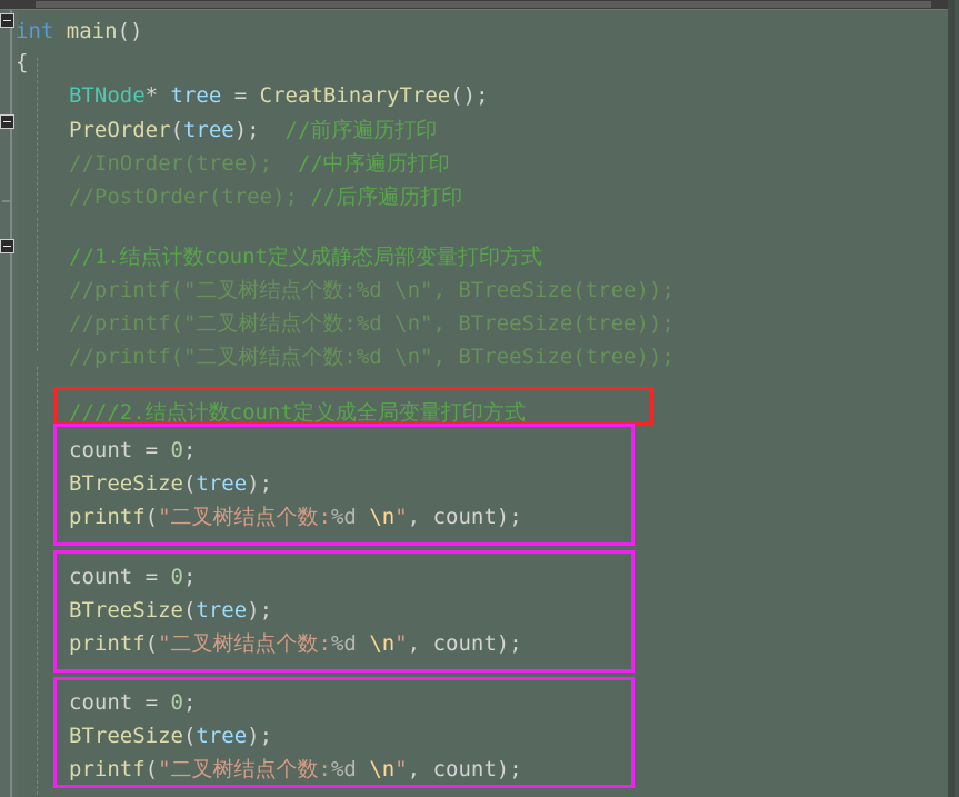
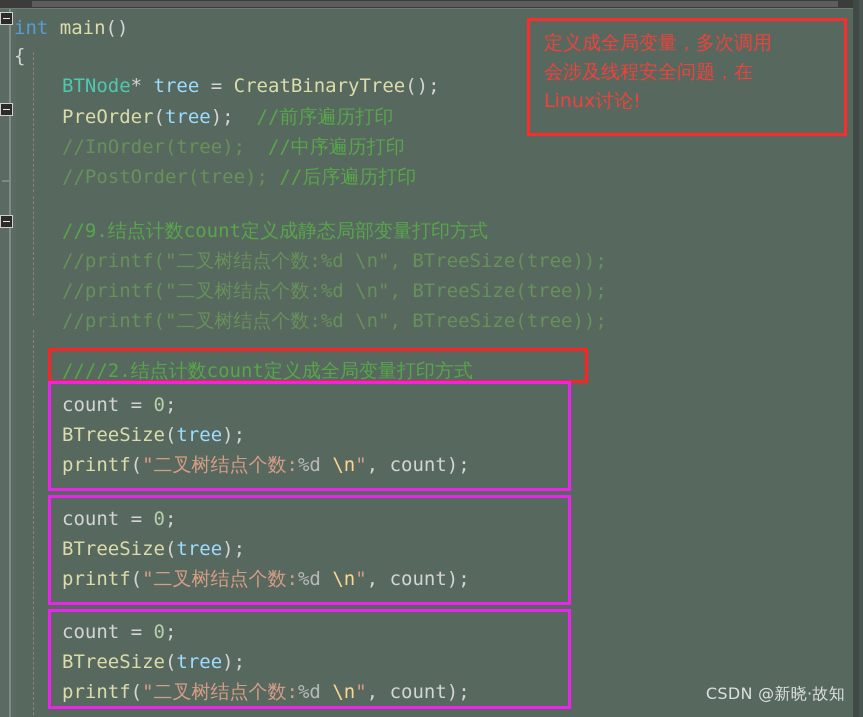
  int main()
  {
  BTNode* tree = CreatBinaryTree();
  PreOrder(tree); //前序遍历打印
  //InOrder(tree); //中序遍历打印
  //PostOrder(tree); //后序遍历打印
- //1.结点计数count定义成静态局部变量打印方式
+ //9.结点计数count定义成静态局部变量打印方式
  //printf("二叉树结点个数:%d \n", BTreeSize(tree));
  //printf("二叉树结点个数:%d \n", BTreeSize(tree));
  //printf("二叉树结点个数:%d \n", BTreeSize(tree));
  ////2.结点计数count定义成全局变量打印方式
  count = 0;
  BTreeSize(tree);
  printf("二叉树结点个数:%d \n", count);
  count = 0;
  BTreeSize(tree);
  printf("二叉树结点个数:%d \n", count);
  count = 0;
  BTreeSize(tree);
  printf("二叉树结点个数:%d \n", count);
+ 定义成全局变量，多次调用
+ 会涉及线程安全问题，在
+ Linux讨论!
+ CSDN @新晓·故知
